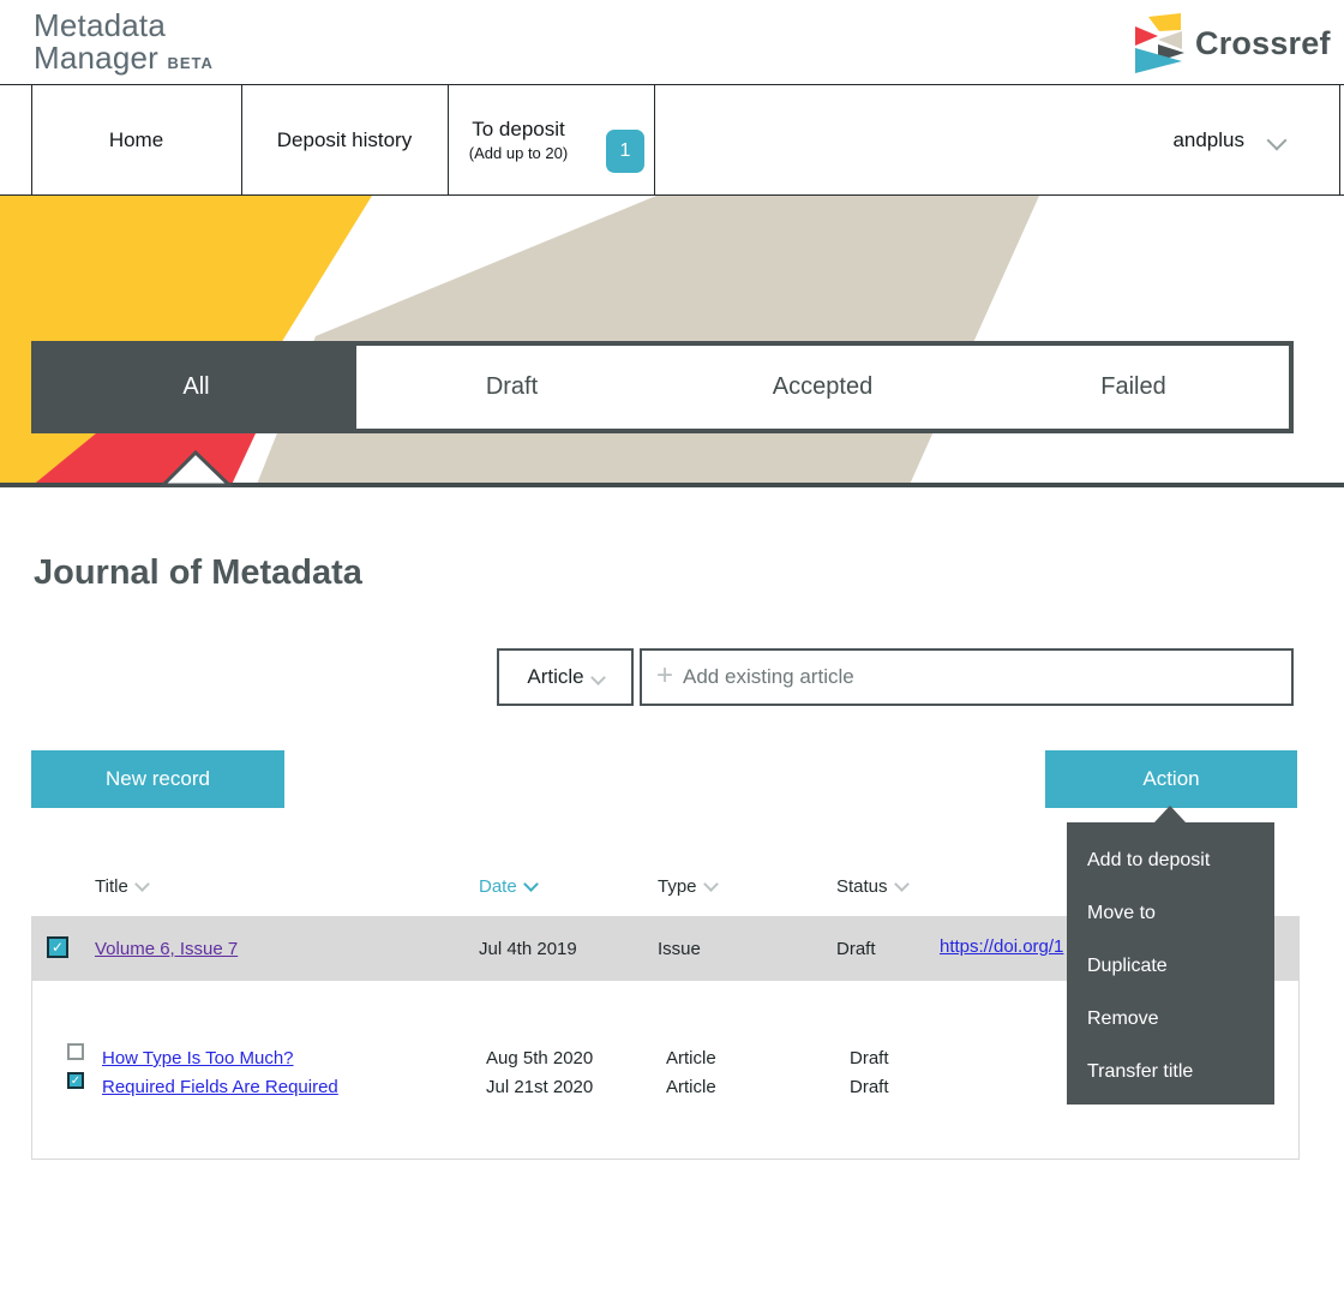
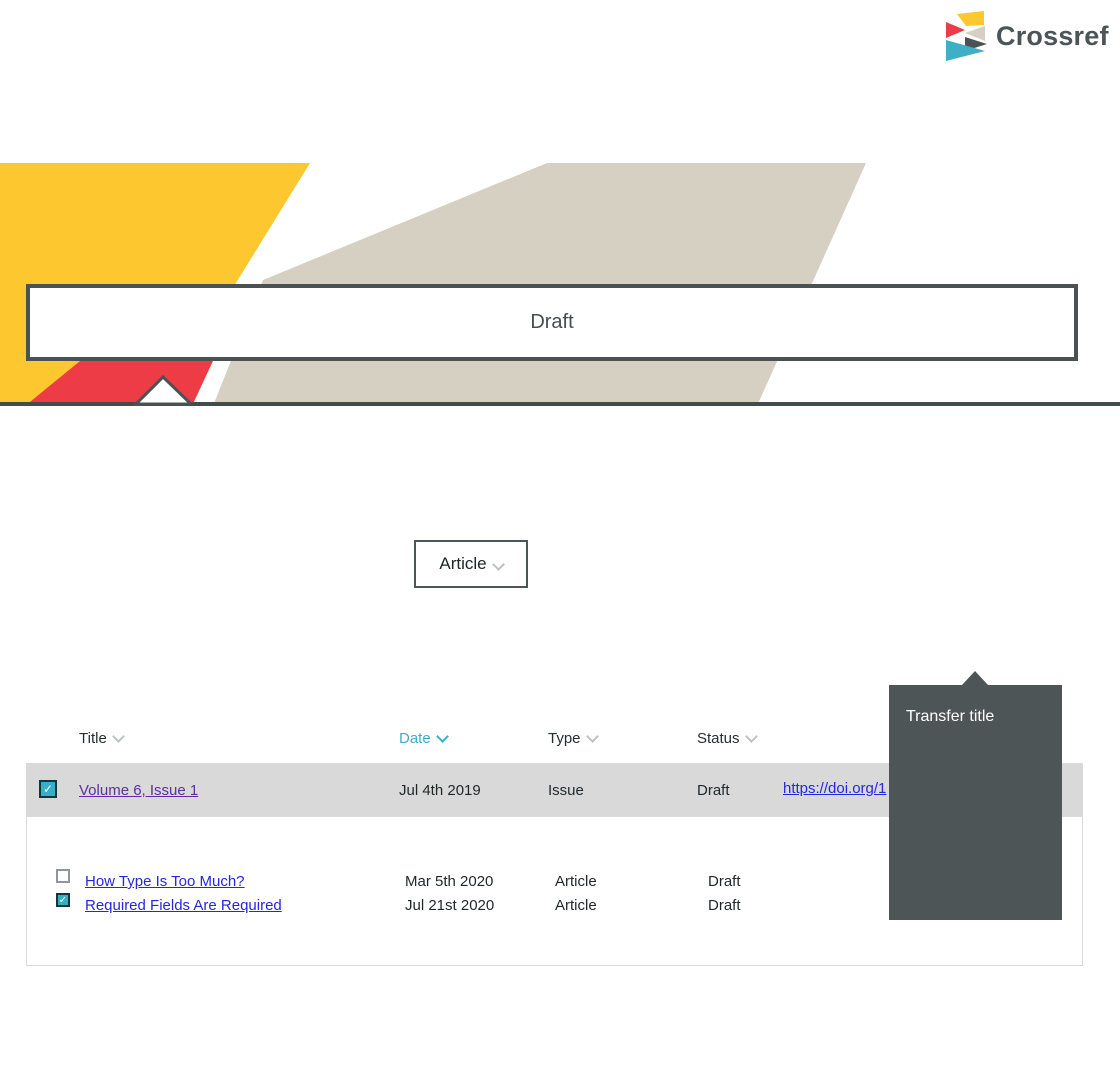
- Metadata
- Manager BETA
  Crossref
- Home
- Deposit history
- To deposit
- (Add up to 20)
- 1
- andplus
- All
  Draft
- Accepted
- Failed
- Journal of Metadata
  Article
- +
- Add existing article
- New record
- Action
  Title
  Date
  Type
  Status
  ✓
- Volume 6, Issue 7
+ Volume 6, Issue 1
  Jul 4th 2019
  Issue
  Draft
  https://doi.org/1
  ✓
  How Type Is Too Much?
- Aug 5th 2020
+ Mar 5th 2020
  Article
  Draft
  ✓
  Required Fields Are Required
  Jul 21st 2020
  Article
  Draft
- Add to deposit
- Move to
- Duplicate
- Remove
  Transfer title
